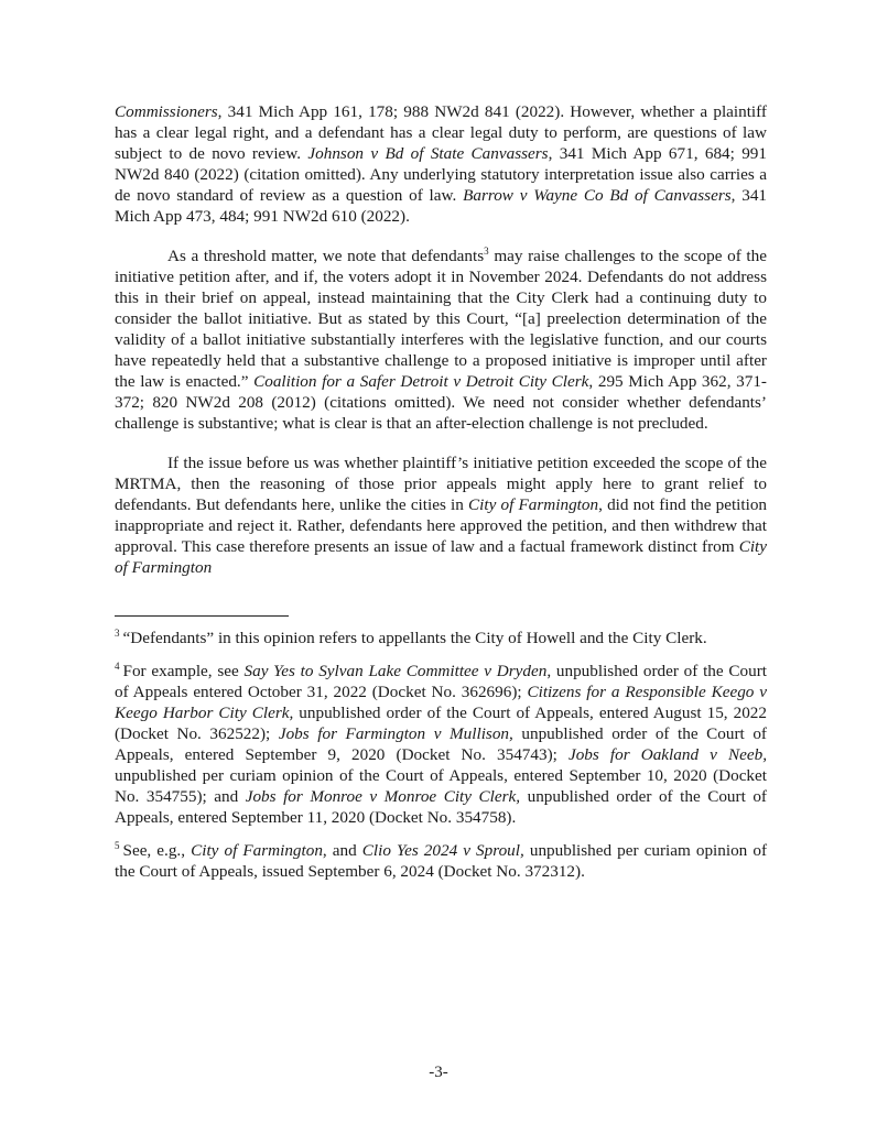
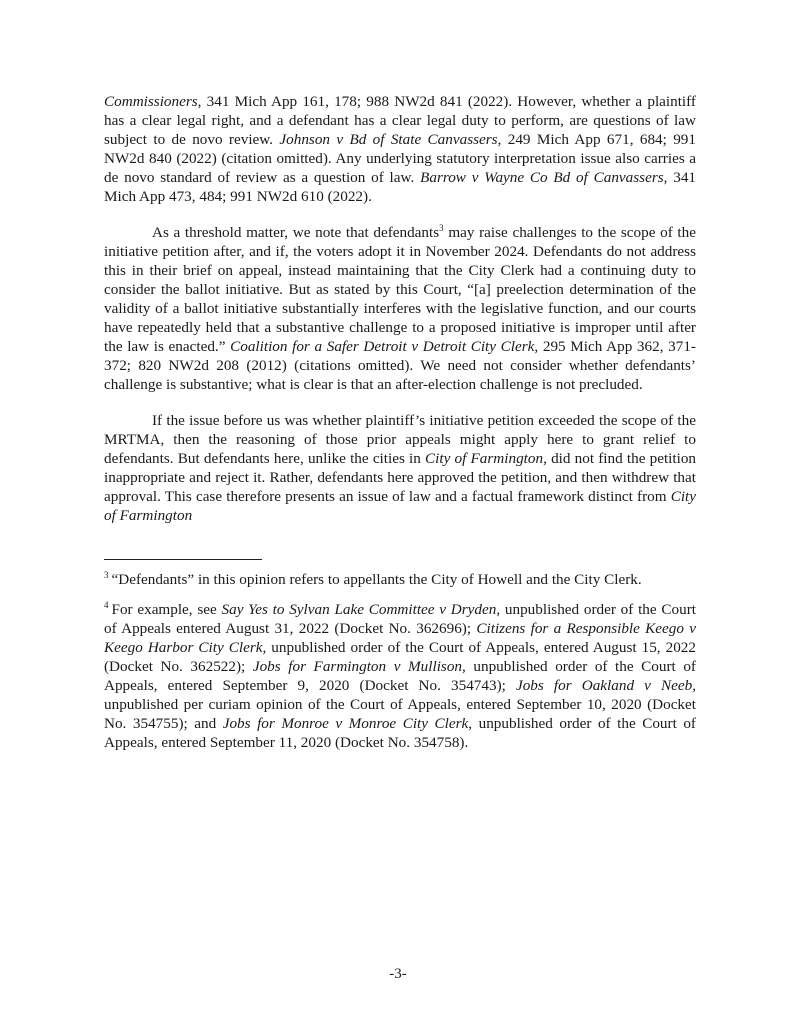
- Commissioners, 341 Mich App 161, 178; 988 NW2d 841 (2022). However, whether a plaintiff has a clear legal right, and a defendant has a clear legal duty to perform, are questions of law subject to de novo review. Johnson v Bd of State Canvassers, 341 Mich App 671, 684; 991 NW2d 840 (2022) (citation omitted). Any underlying statutory interpretation issue also carries a de novo standard of review as a question of law. Barrow v Wayne Co Bd of Canvassers, 341 Mich App 473, 484; 991 NW2d 610 (2022).
+ Commissioners, 341 Mich App 161, 178; 988 NW2d 841 (2022). However, whether a plaintiff has a clear legal right, and a defendant has a clear legal duty to perform, are questions of law subject to de novo review. Johnson v Bd of State Canvassers, 249 Mich App 671, 684; 991 NW2d 840 (2022) (citation omitted). Any underlying statutory interpretation issue also carries a de novo standard of review as a question of law. Barrow v Wayne Co Bd of Canvassers, 341 Mich App 473, 484; 991 NW2d 610 (2022).
  As a threshold matter, we note that defendants3 may raise challenges to the scope of the initiative petition after, and if, the voters adopt it in November 2024. Defendants do not address this in their brief on appeal, instead maintaining that the City Clerk had a continuing duty to consider the ballot initiative. But as stated by this Court, “[a] preelection determination of the validity of a ballot initiative substantially interferes with the legislative function, and our courts have repeatedly held that a substantive challenge to a proposed initiative is improper until after the law is enacted.” Coalition for a Safer Detroit v Detroit City Clerk, 295 Mich App 362, 371-372; 820 NW2d 208 (2012) (citations omitted). We need not consider whether defendants’ challenge is substantive; what is clear is that an after-election challenge is not precluded.
  If the issue before us was whether plaintiff’s initiative petition exceeded the scope of the MRTMA, then the reasoning of those prior appeals might apply here to grant relief to defendants. But defendants here, unlike the cities in City of Farmington, did not find the petition inappropriate and reject it. Rather, defendants here approved the petition, and then withdrew that approval. This case therefore presents an issue of law and a factual framework distinct from City of Farmington
  3 “Defendants” in this opinion refers to appellants the City of Howell and the City Clerk.
- 4 For example, see Say Yes to Sylvan Lake Committee v Dryden, unpublished order of the Court of Appeals entered October 31, 2022 (Docket No. 362696); Citizens for a Responsible Keego v Keego Harbor City Clerk, unpublished order of the Court of Appeals, entered August 15, 2022 (Docket No. 362522); Jobs for Farmington v Mullison, unpublished order of the Court of Appeals, entered September 9, 2020 (Docket No. 354743); Jobs for Oakland v Neeb, unpublished per curiam opinion of the Court of Appeals, entered September 10, 2020 (Docket No. 354755); and Jobs for Monroe v Monroe City Clerk, unpublished order of the Court of Appeals, entered September 11, 2020 (Docket No. 354758).
+ 4 For example, see Say Yes to Sylvan Lake Committee v Dryden, unpublished order of the Court of Appeals entered August 31, 2022 (Docket No. 362696); Citizens for a Responsible Keego v Keego Harbor City Clerk, unpublished order of the Court of Appeals, entered August 15, 2022 (Docket No. 362522); Jobs for Farmington v Mullison, unpublished order of the Court of Appeals, entered September 9, 2020 (Docket No. 354743); Jobs for Oakland v Neeb, unpublished per curiam opinion of the Court of Appeals, entered September 10, 2020 (Docket No. 354755); and Jobs for Monroe v Monroe City Clerk, unpublished order of the Court of Appeals, entered September 11, 2020 (Docket No. 354758).
- 5 See, e.g., City of Farmington, and Clio Yes 2024 v Sproul, unpublished per curiam opinion of the Court of Appeals, issued September 6, 2024 (Docket No. 372312).
  -3-
